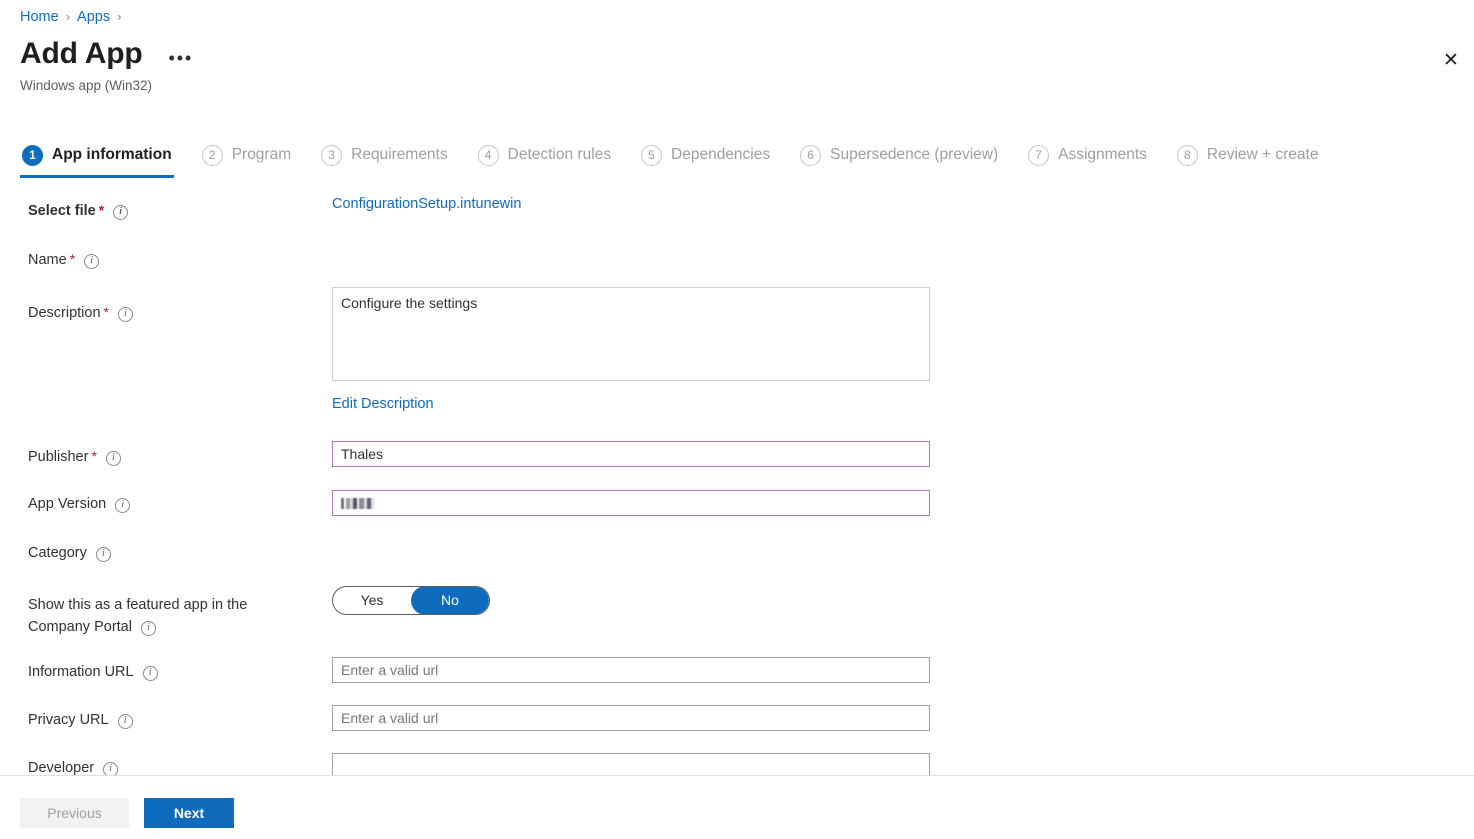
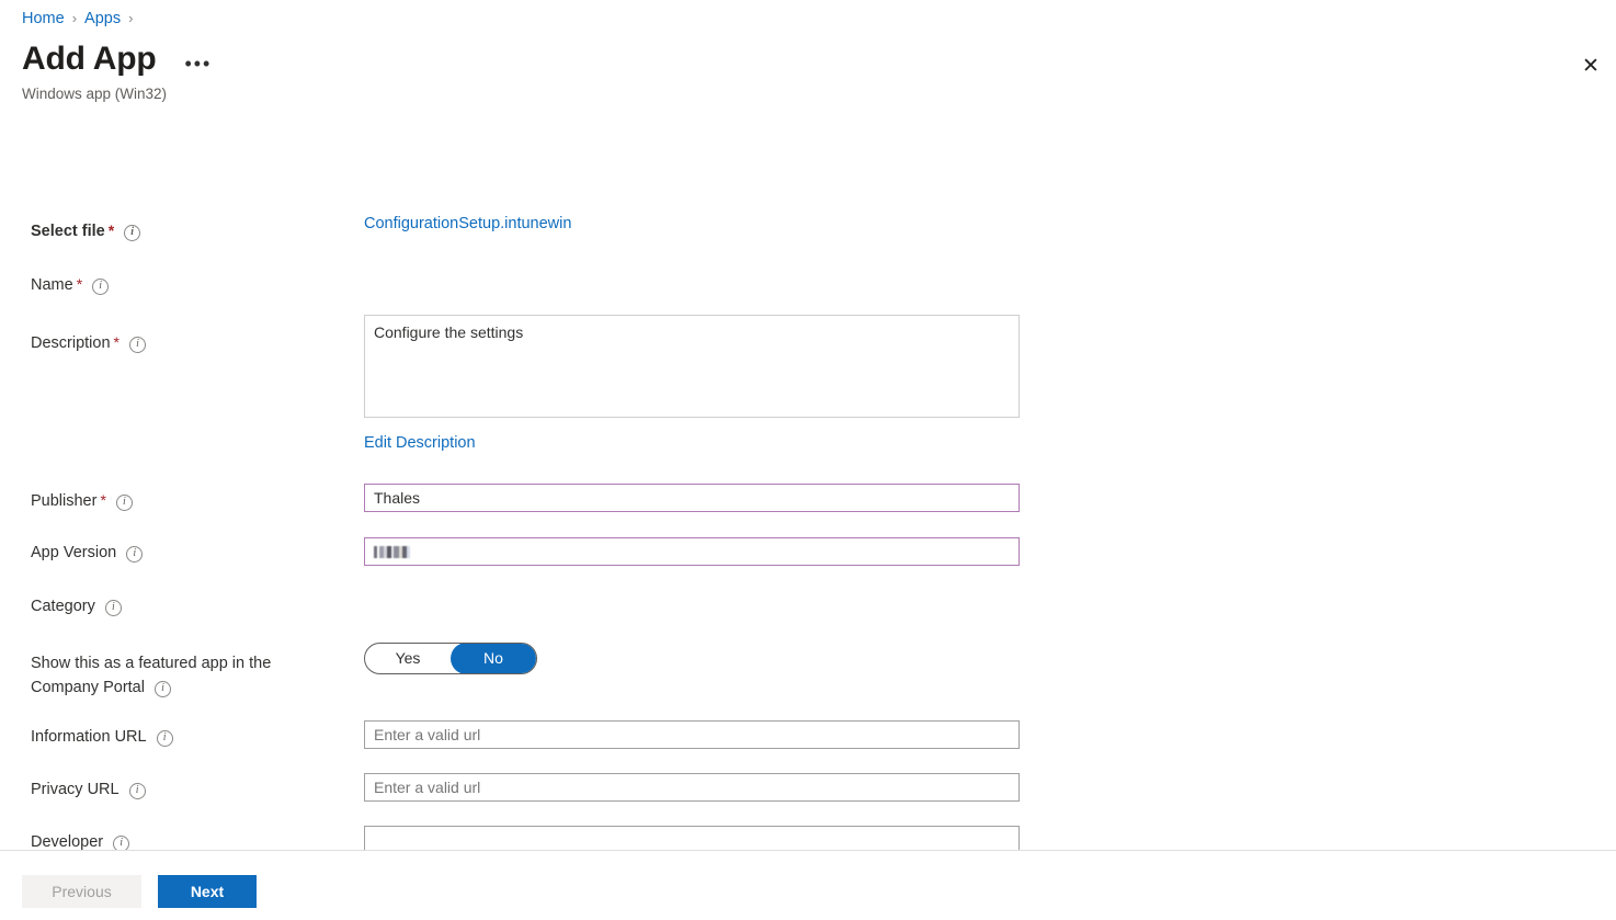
  Home
  ›
  Apps
  ›
  Add App
  •••
  Windows app (Win32)
  ✕
- 1
- App information
- 2
- Program
- 3
- Requirements
- 4
- Detection rules
- 5
- Dependencies
- 6
- Supersedence (preview)
- 7
- Assignments
- 8
- Review + create
  Select file * i
  ConfigurationSetup.intunewin
  Name * i
  Description * i
  Configure the settings
  Edit Description
  Publisher * i
  Thales
  App Version i
  Category i
  Show this as a featured app in the
  Company Portal i
  Yes
  No
  Information URL i
  Enter a valid url
  Privacy URL i
  Enter a valid url
  Developer i
  Previous
  Next
